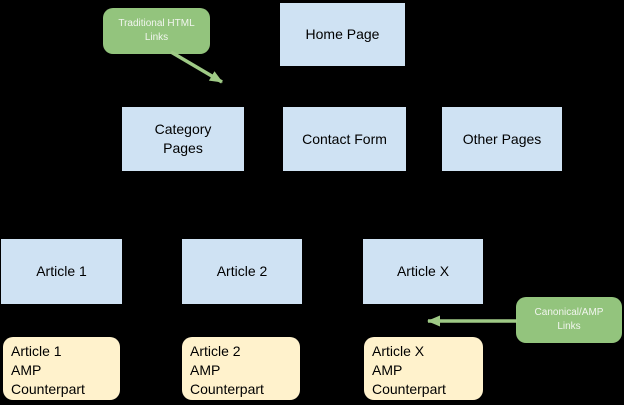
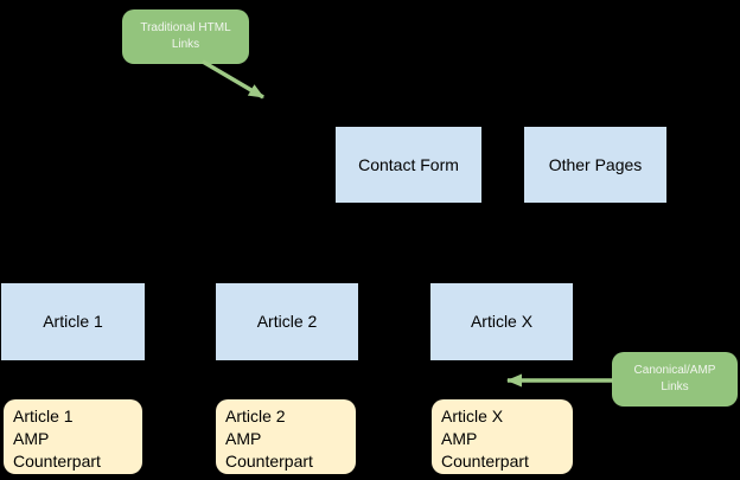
  Traditional HTML
  Links
  Canonical/AMP
  Links
- Home Page
- Category
- Pages
  Contact Form
  Other Pages
  Article 1
  Article 2
  Article X
  Article 1
  AMP
  Counterpart
  Article 2
  AMP
  Counterpart
  Article X
  AMP
  Counterpart
